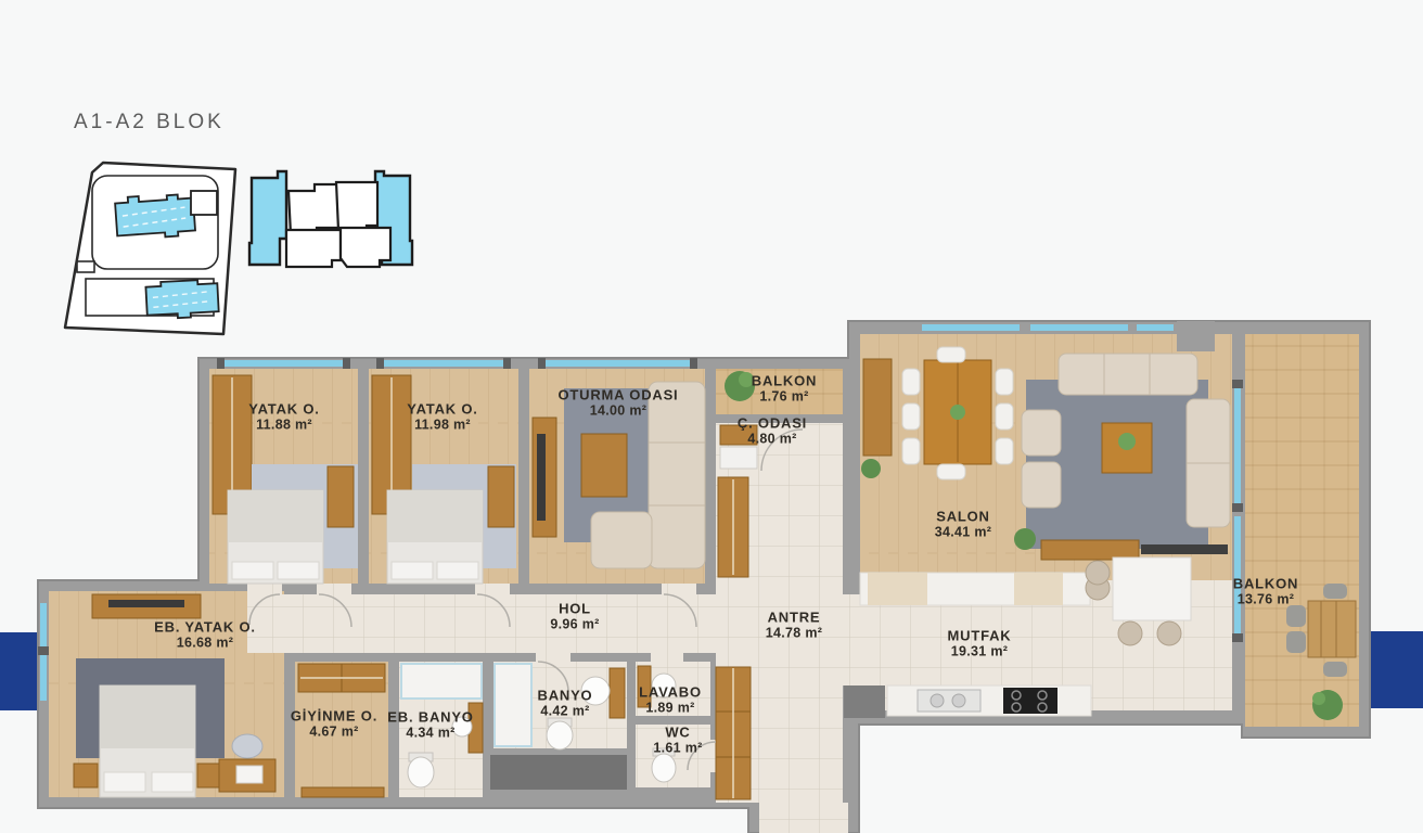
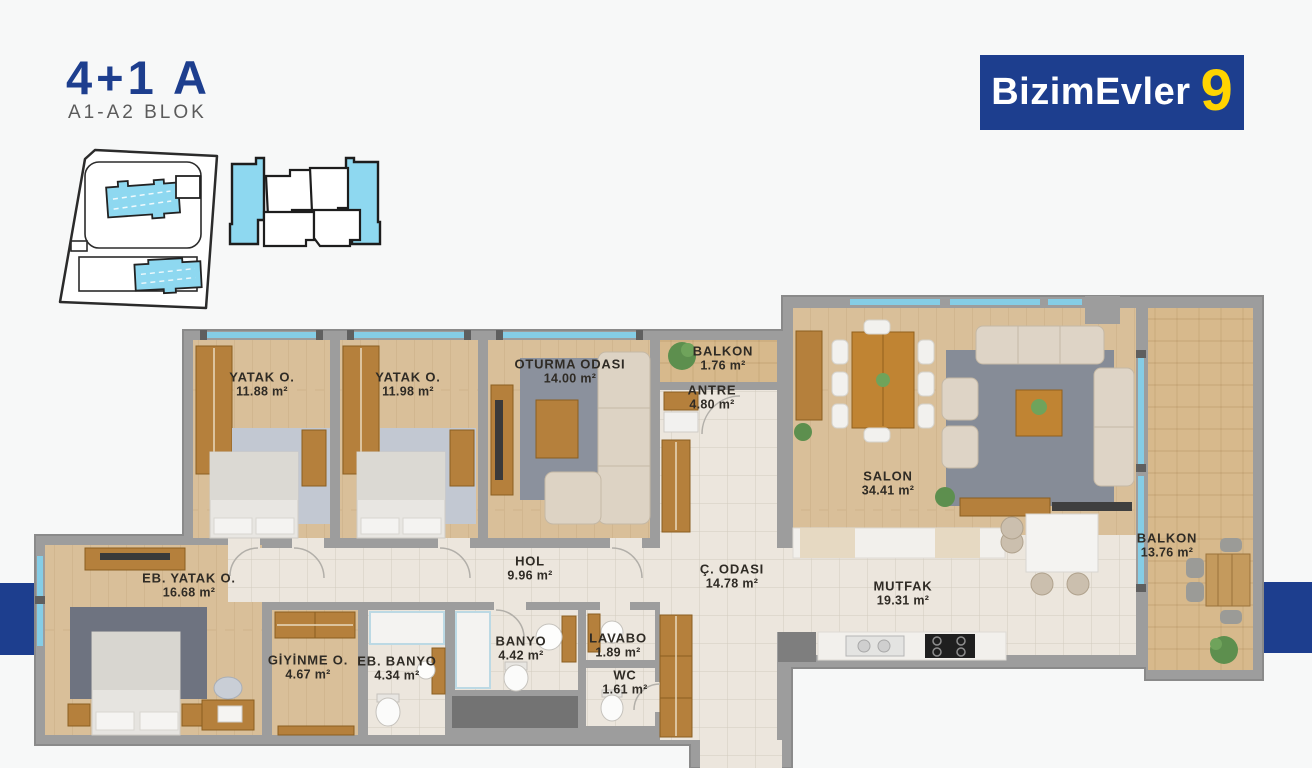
+ 4+1 A
  A1-A2 BLOK
+ BizimEvler
+ 9
  YATAK O.
  11.88 m²
  YATAK O.
  11.98 m²
  OTURMA ODASI
  14.00 m²
  BALKON
  1.76 m²
- Ç. ODASI
+ ANTRE
  4.80 m²
  SALON
  34.41 m²
  BALKON
  13.76 m²
  EB. YATAK O.
  16.68 m²
  HOL
  9.96 m²
- ANTRE
+ Ç. ODASI
  14.78 m²
  MUTFAK
  19.31 m²
  GİYİNME O.
  4.67 m²
  EB. BANYO
  4.34 m²
  BANYO
  4.42 m²
  LAVABO
  1.89 m²
  WC
  1.61 m²
